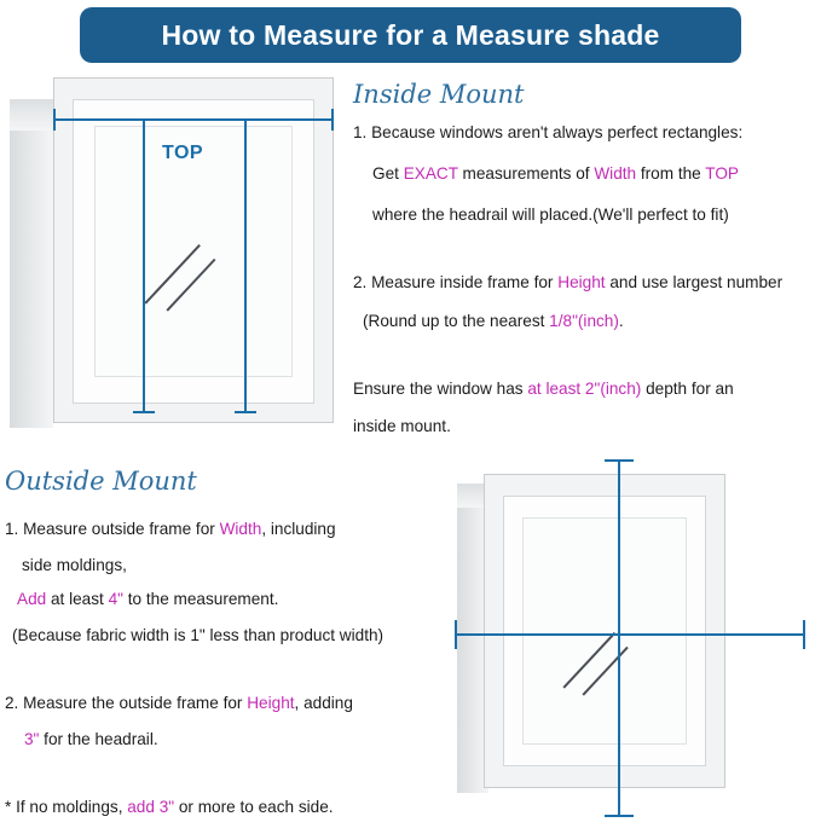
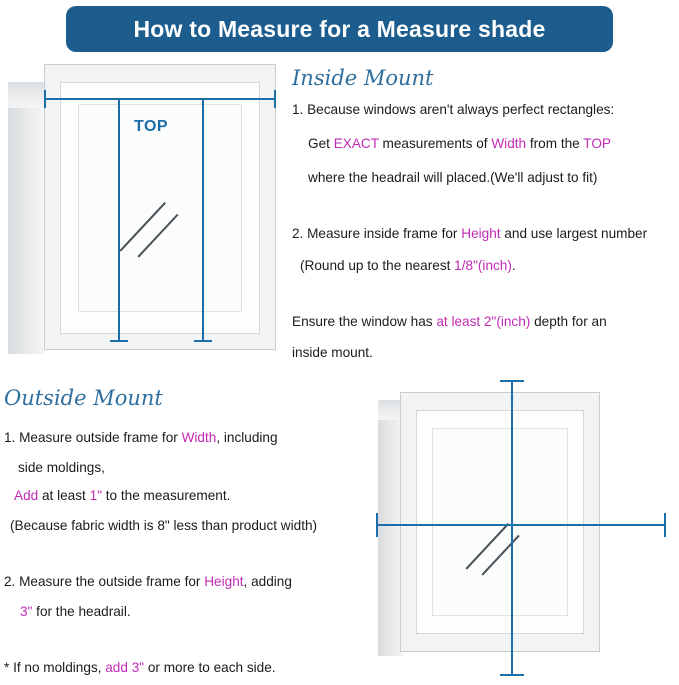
  How to Measure for a Measure shade
  TOP
  Inside Mount
  1. Because windows aren't always perfect rectangles:
  Get EXACT measurements of Width from the TOP
- where the headrail will placed.(We'll perfect to fit)
+ where the headrail will placed.(We'll adjust to fit)
  2. Measure inside frame for Height and use largest number
  (Round up to the nearest 1/8"(inch).
  Ensure the window has at least 2"(inch) depth for an
  inside mount.
  Outside Mount
  1. Measure outside frame for Width, including
  side moldings,
- Add at least 4" to the measurement.
+ Add at least 1" to the measurement.
- (Because fabric width is 1" less than product width)
+ (Because fabric width is 8" less than product width)
  2. Measure the outside frame for Height, adding
  3" for the headrail.
  * If no moldings, add 3" or more to each side.
